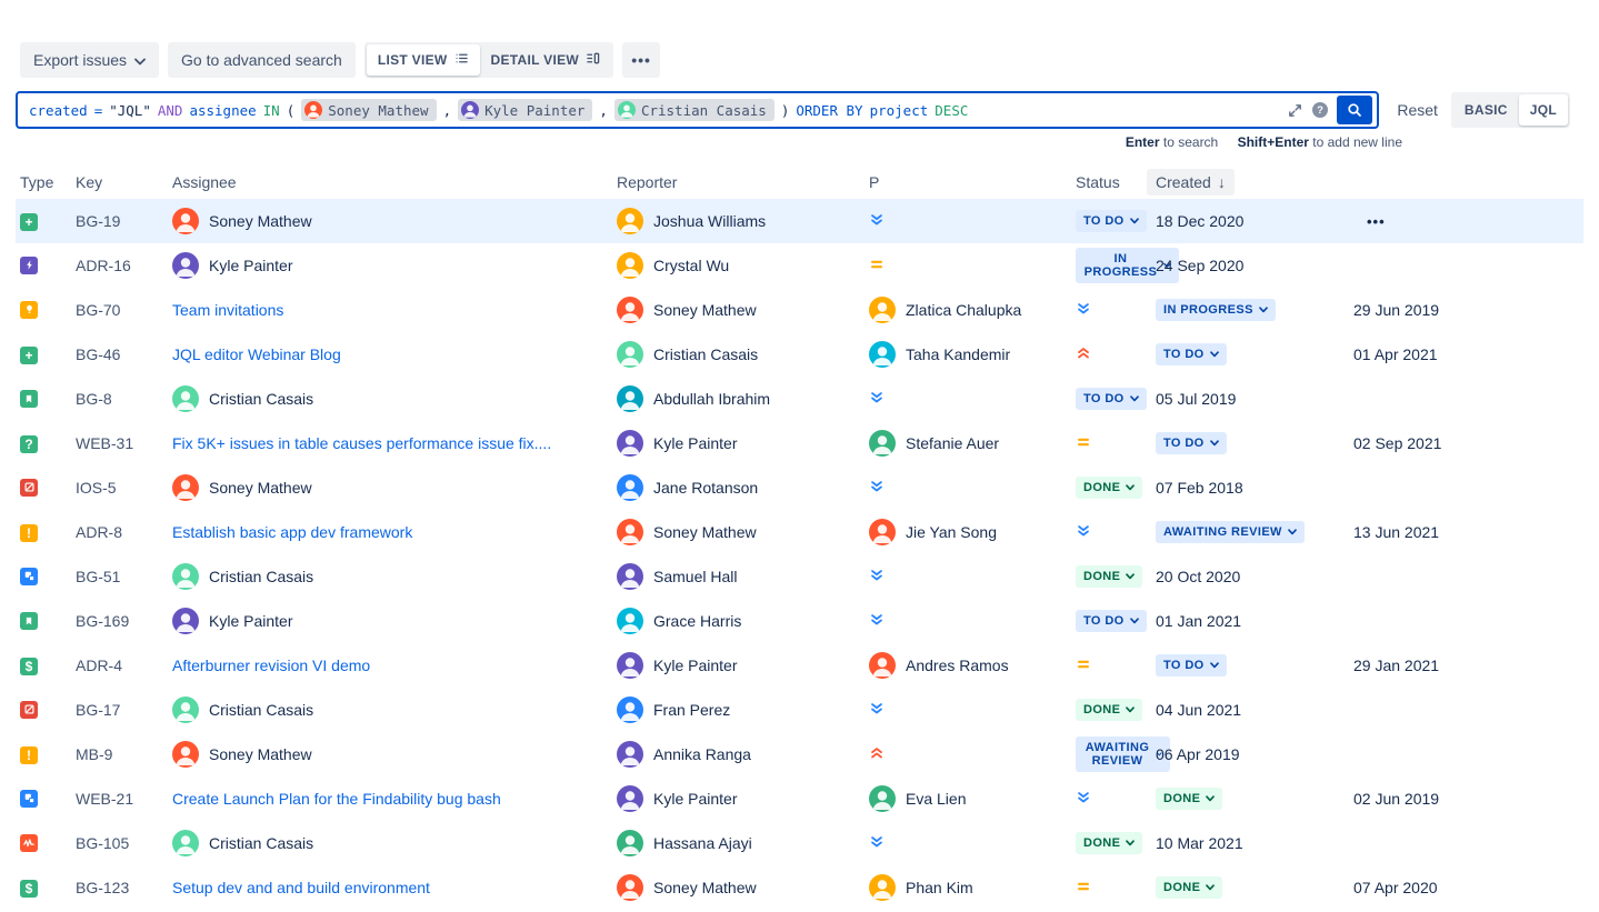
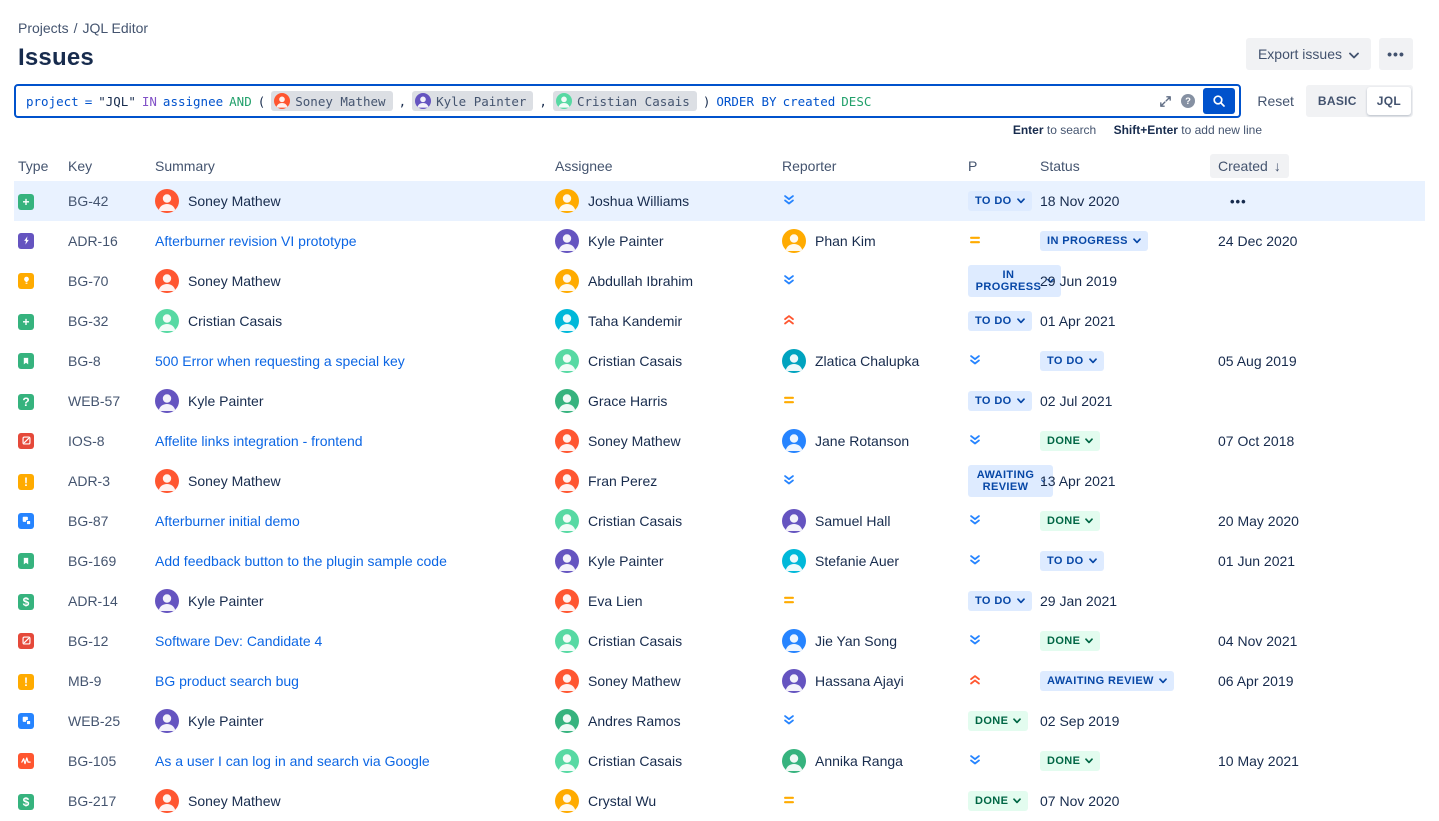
+ Projects / JQL Editor
+ Issues
  Export issues
- Go to advanced search
- LIST VIEW
- DETAIL VIEW
  •••
- created
+ project
  =
  "JQL"
- AND
+ IN
  assignee
- IN
+ AND
  (
  Soney Mathew
  ,
  Kyle Painter
  ,
  Cristian Casais
  )
  ORDER BY
- project
+ created
  DESC
  ?
  Reset
  BASIC
  JQL
  Enter to search Shift+Enter to add new line
  Type
  Key
+ Summary
  Assignee
  Reporter
  P
  Status
  Created
  ↓
  +
- BG-19
+ BG-42
  Soney Mathew
  Joshua Williams
  TO DO
- 18 Dec 2020
+ 18 Nov 2020
  •••
  ADR-16
+ Afterburner revision VI prototype
  Kyle Painter
- Crystal Wu
+ Phan Kim
  IN PROGRESS
- 24 Sep 2020
+ 24 Dec 2020
  BG-70
- Team invitations
  Soney Mathew
- Zlatica Chalupka
+ Abdullah Ibrahim
  IN PROGRESS
  29 Jun 2019
  +
- BG-46
+ BG-32
- JQL editor Webinar Blog
  Cristian Casais
  Taha Kandemir
  TO DO
  01 Apr 2021
  BG-8
+ 500 Error when requesting a special key
  Cristian Casais
- Abdullah Ibrahim
+ Zlatica Chalupka
  TO DO
- 05 Jul 2019
+ 05 Aug 2019
  ?
- WEB-31
+ WEB-57
- Fix 5K+ issues in table causes performance issue fix....
  Kyle Painter
- Stefanie Auer
+ Grace Harris
  TO DO
- 02 Sep 2021
+ 02 Jul 2021
- IOS-5
+ IOS-8
+ Affelite links integration - frontend
  Soney Mathew
  Jane Rotanson
  DONE
- 07 Feb 2018
+ 07 Oct 2018
  !
- ADR-8
+ ADR-3
- Establish basic app dev framework
  Soney Mathew
- Jie Yan Song
+ Fran Perez
  AWAITING REVIEW
- 13 Jun 2021
+ 13 Apr 2021
- BG-51
+ BG-87
+ Afterburner initial demo
  Cristian Casais
  Samuel Hall
  DONE
- 20 Oct 2020
+ 20 May 2020
  BG-169
+ Add feedback button to the plugin sample code
  Kyle Painter
- Grace Harris
+ Stefanie Auer
  TO DO
- 01 Jan 2021
+ 01 Jun 2021
  $
- ADR-4
+ ADR-14
- Afterburner revision VI demo
  Kyle Painter
- Andres Ramos
+ Eva Lien
  TO DO
  29 Jan 2021
- BG-17
+ BG-12
+ Software Dev: Candidate 4
  Cristian Casais
- Fran Perez
+ Jie Yan Song
  DONE
- 04 Jun 2021
+ 04 Nov 2021
  !
  MB-9
+ BG product search bug
  Soney Mathew
- Annika Ranga
+ Hassana Ajayi
  AWAITING REVIEW
  06 Apr 2019
- WEB-21
+ WEB-25
- Create Launch Plan for the Findability bug bash
  Kyle Painter
- Eva Lien
+ Andres Ramos
  DONE
- 02 Jun 2019
+ 02 Sep 2019
  BG-105
+ As a user I can log in and search via Google
  Cristian Casais
- Hassana Ajayi
+ Annika Ranga
  DONE
- 10 Mar 2021
+ 10 May 2021
  $
- BG-123
+ BG-217
- Setup dev and and build environment
  Soney Mathew
- Phan Kim
+ Crystal Wu
  DONE
- 07 Apr 2020
+ 07 Nov 2020
